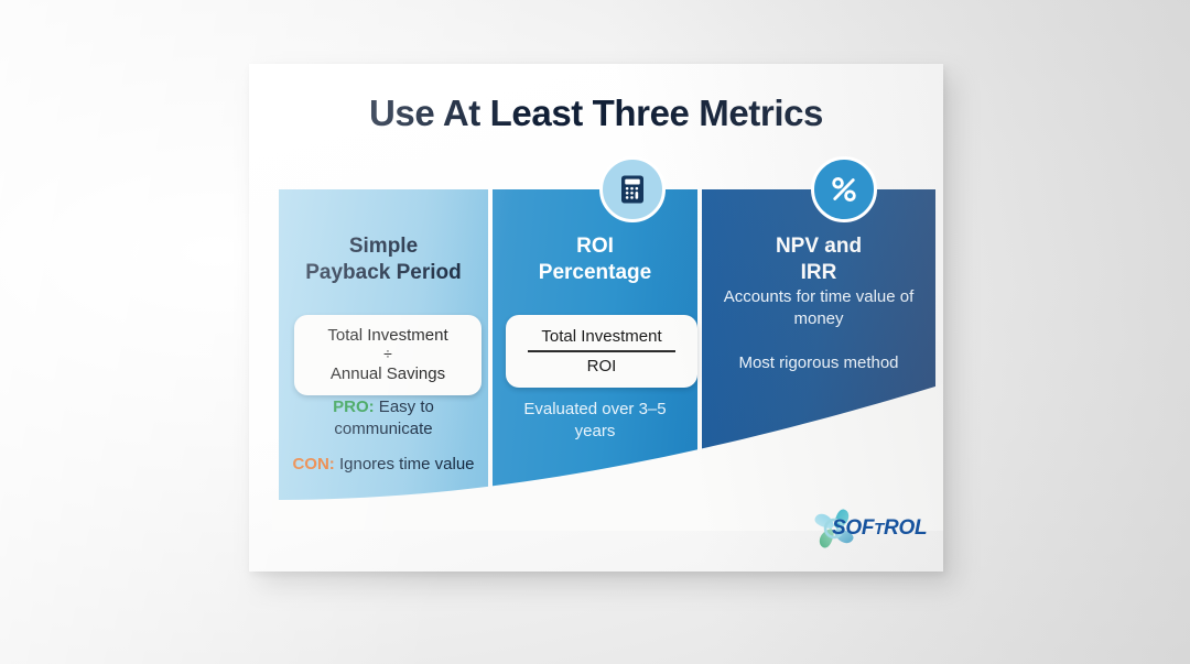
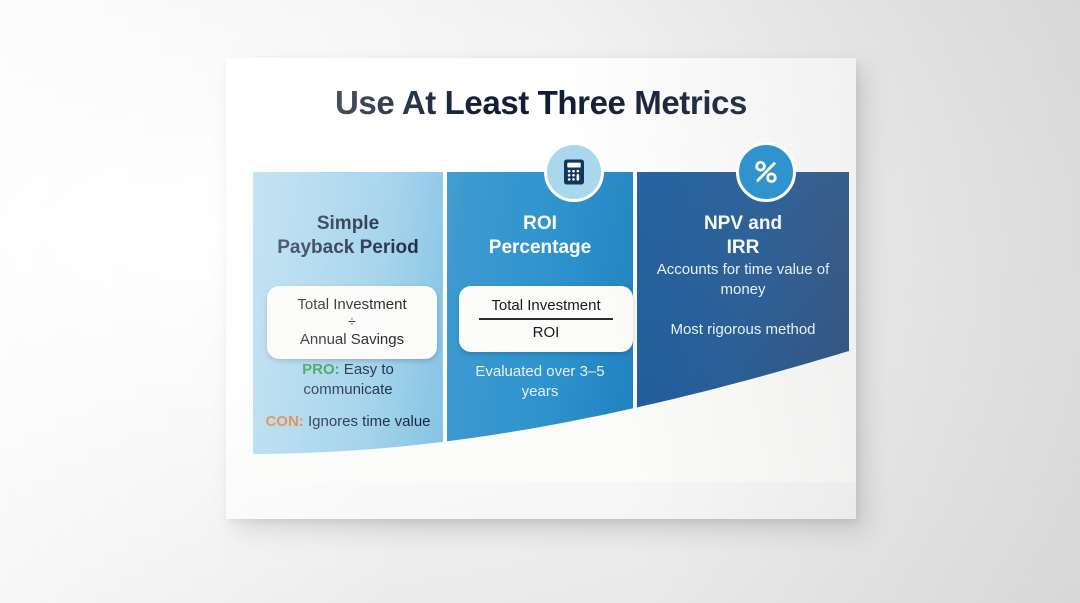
- SOFTROL
